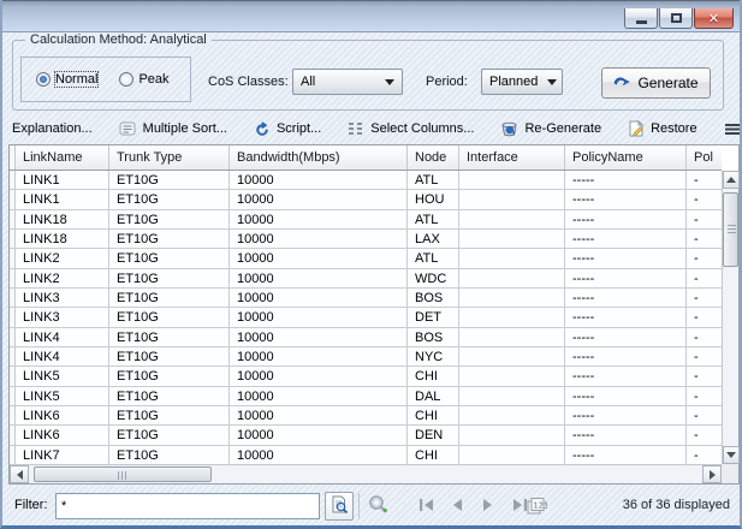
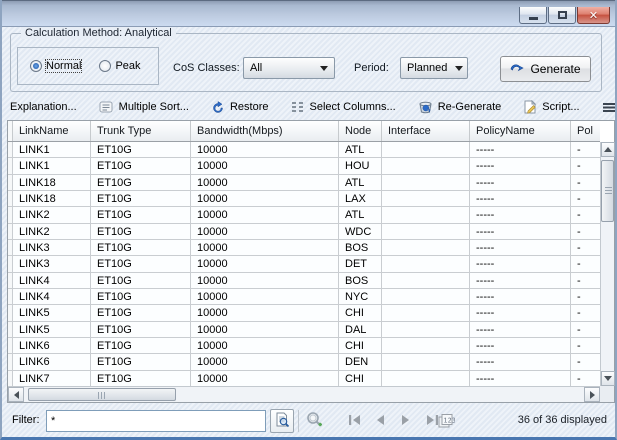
  ✕
  Calculation Method: Analytical
  Normal
  Peak
  CoS Classes:
  All
  Period:
  Planned
  Generate
  Explanation...
  Multiple Sort...
- Script...
+ Restore
  Select Columns...
  Re-Generate
- Restore
+ Script...
  LinkName
  Trunk Type
  Bandwidth(Mbps)
  Node
  Interface
  PolicyName
  Pol
  LINK1
  ET10G
  10000
  ATL
  -----
  -
  LINK1
  ET10G
  10000
  HOU
  -----
  -
  LINK18
  ET10G
  10000
  ATL
  -----
  -
  LINK18
  ET10G
  10000
  LAX
  -----
  -
  LINK2
  ET10G
  10000
  ATL
  -----
  -
  LINK2
  ET10G
  10000
  WDC
  -----
  -
  LINK3
  ET10G
  10000
  BOS
  -----
  -
  LINK3
  ET10G
  10000
  DET
  -----
  -
  LINK4
  ET10G
  10000
  BOS
  -----
  -
  LINK4
  ET10G
  10000
  NYC
  -----
  -
  LINK5
  ET10G
  10000
  CHI
  -----
  -
  LINK5
  ET10G
  10000
  DAL
  -----
  -
  LINK6
  ET10G
  10000
  CHI
  -----
  -
  LINK6
  ET10G
  10000
  DEN
  -----
  -
  LINK7
  ET10G
  10000
  CHI
  -----
  -
  Filter:
  *
  123
  36 of 36 displayed
